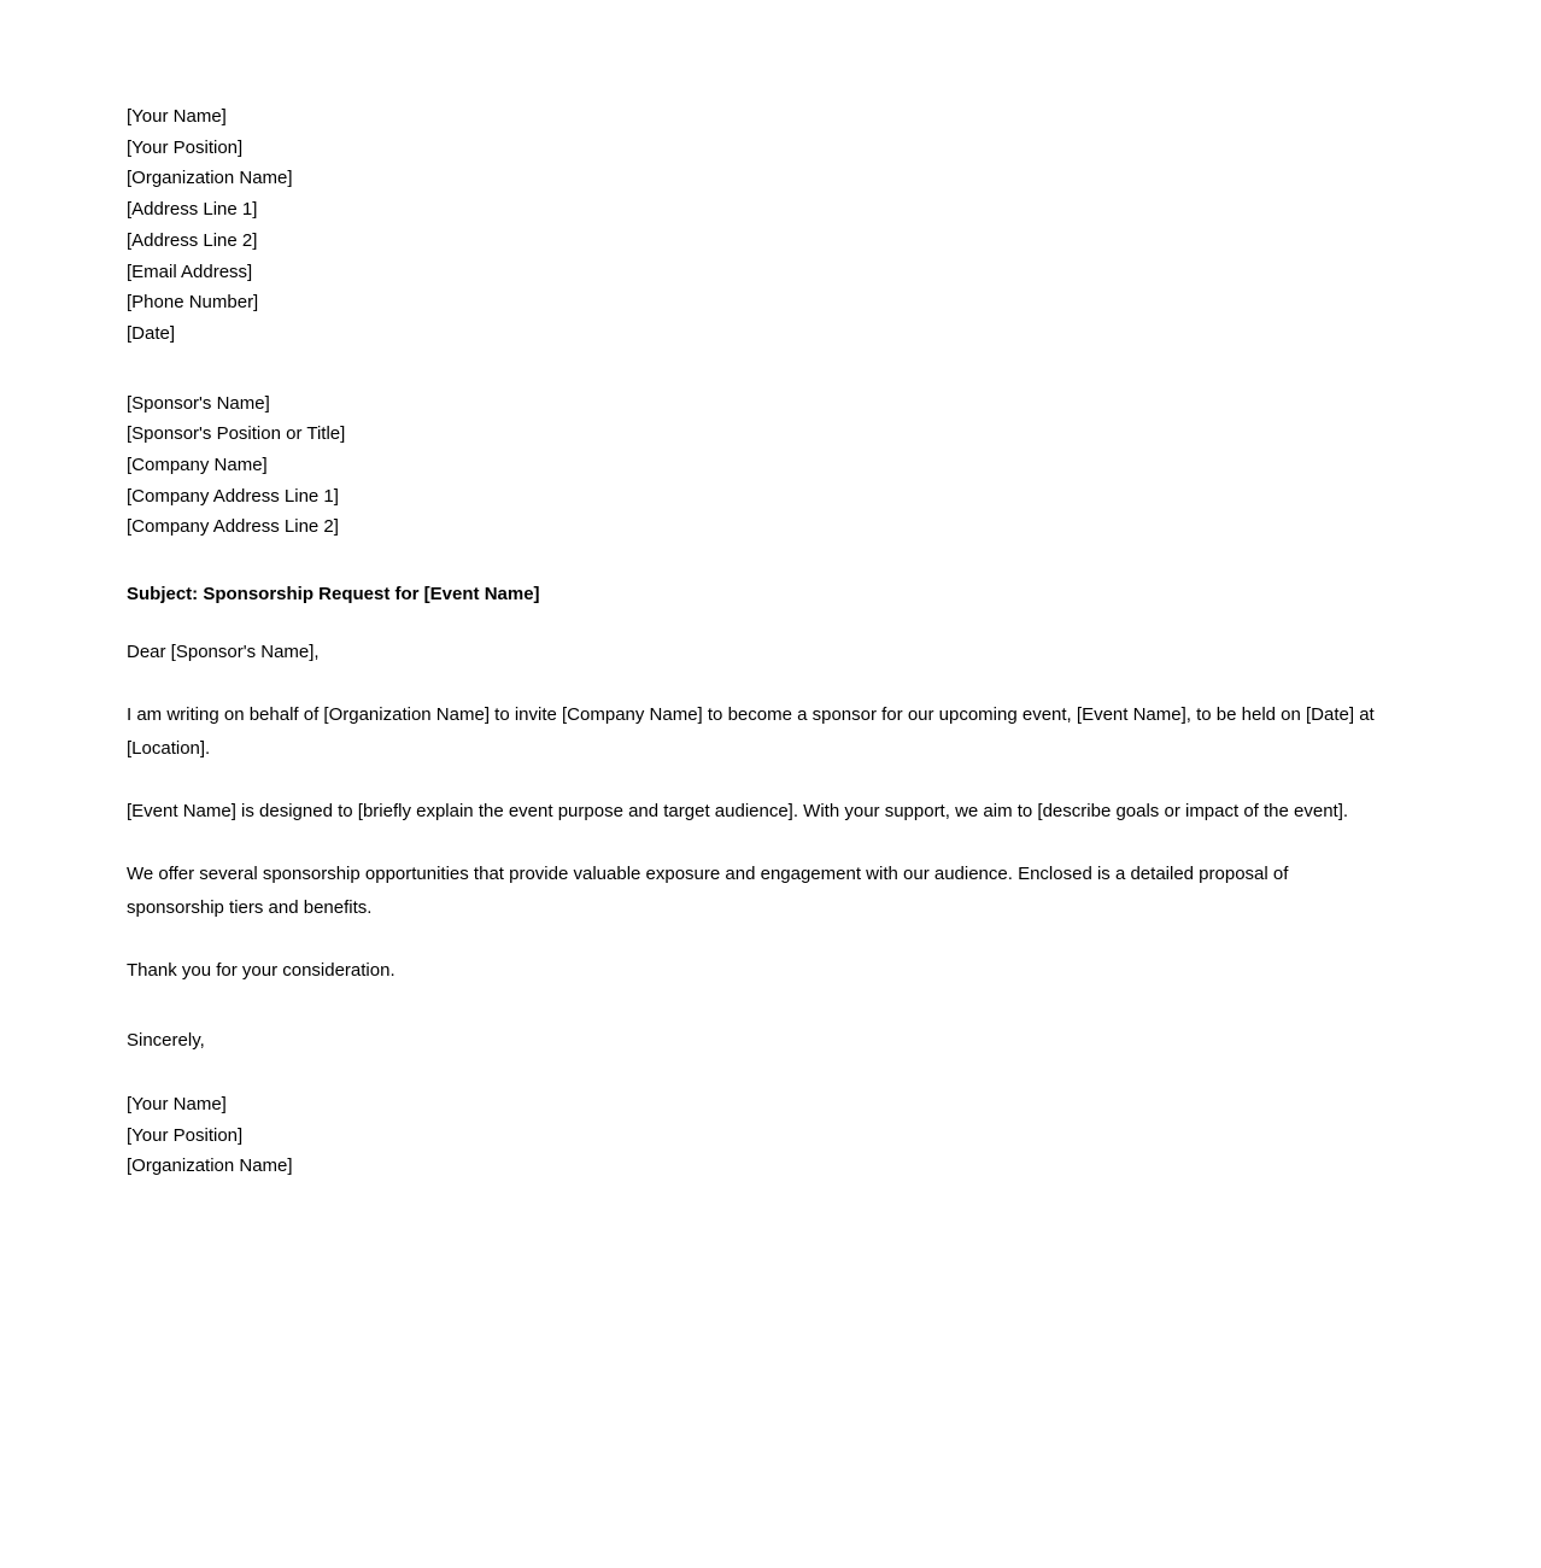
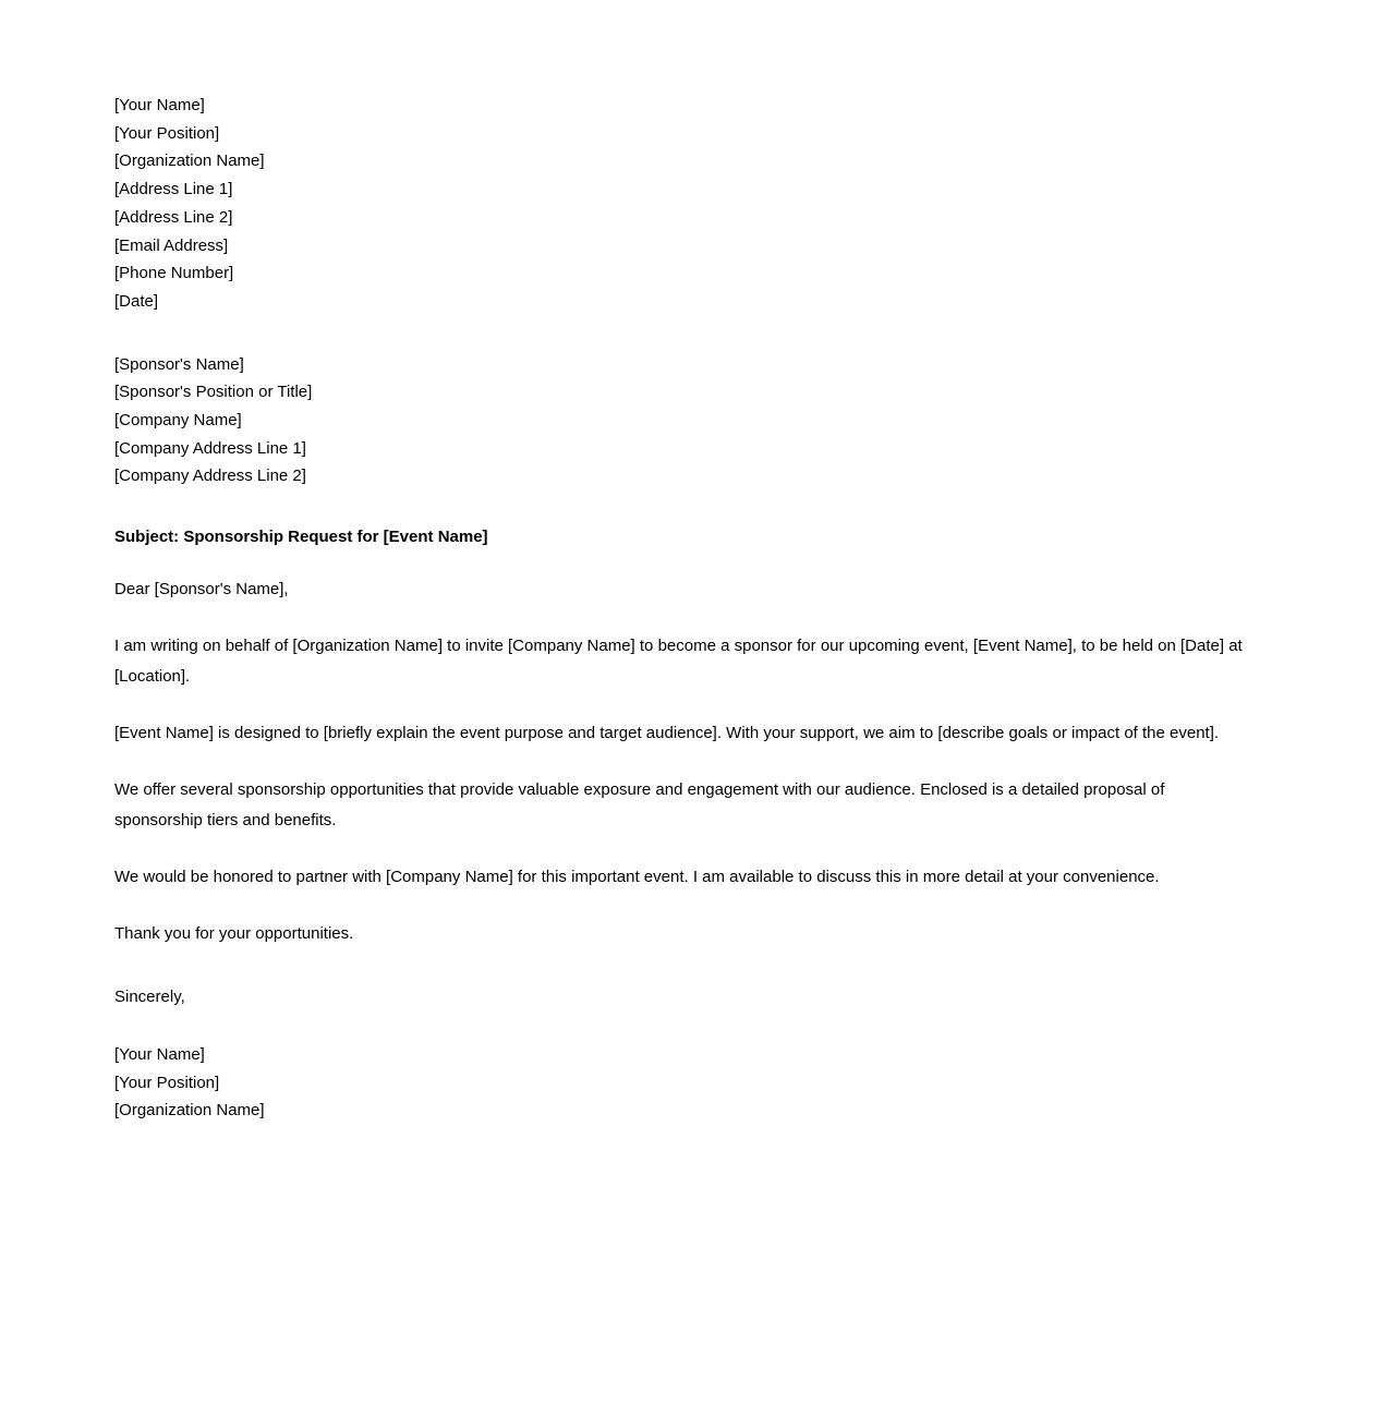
  [Your Name]
  [Your Position]
  [Organization Name]
  [Address Line 1]
  [Address Line 2]
  [Email Address]
  [Phone Number]
  [Date]
  [Sponsor's Name]
  [Sponsor's Position or Title]
  [Company Name]
  [Company Address Line 1]
  [Company Address Line 2]
  Subject: Sponsorship Request for [Event Name]
  Dear [Sponsor's Name],
  I am writing on behalf of [Organization Name] to invite [Company Name] to become a sponsor for our upcoming event, [Event Name], to be held on [Date] at [Location].
  [Event Name] is designed to [briefly explain the event purpose and target audience]. With your support, we aim to [describe goals or impact of the event].
  We offer several sponsorship opportunities that provide valuable exposure and engagement with our audience. Enclosed is a detailed proposal of sponsorship tiers and benefits.
+ We would be honored to partner with [Company Name] for this important event. I am available to discuss this in more detail at your convenience.
- Thank you for your consideration.
+ Thank you for your opportunities.
  Sincerely,
  [Your Name]
  [Your Position]
  [Organization Name]
